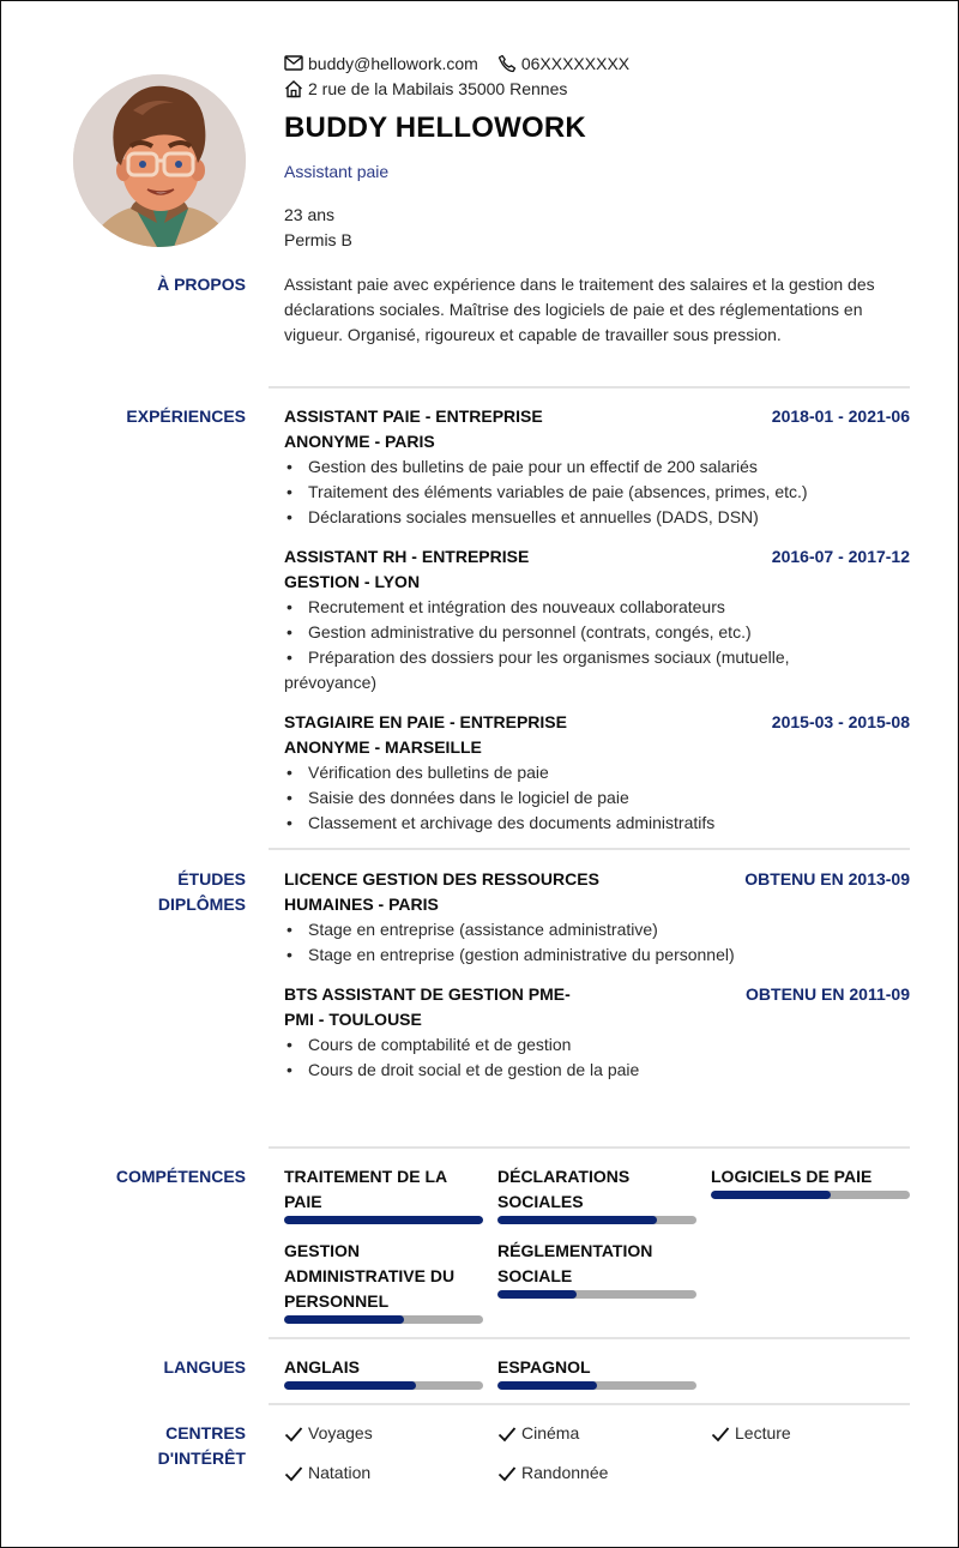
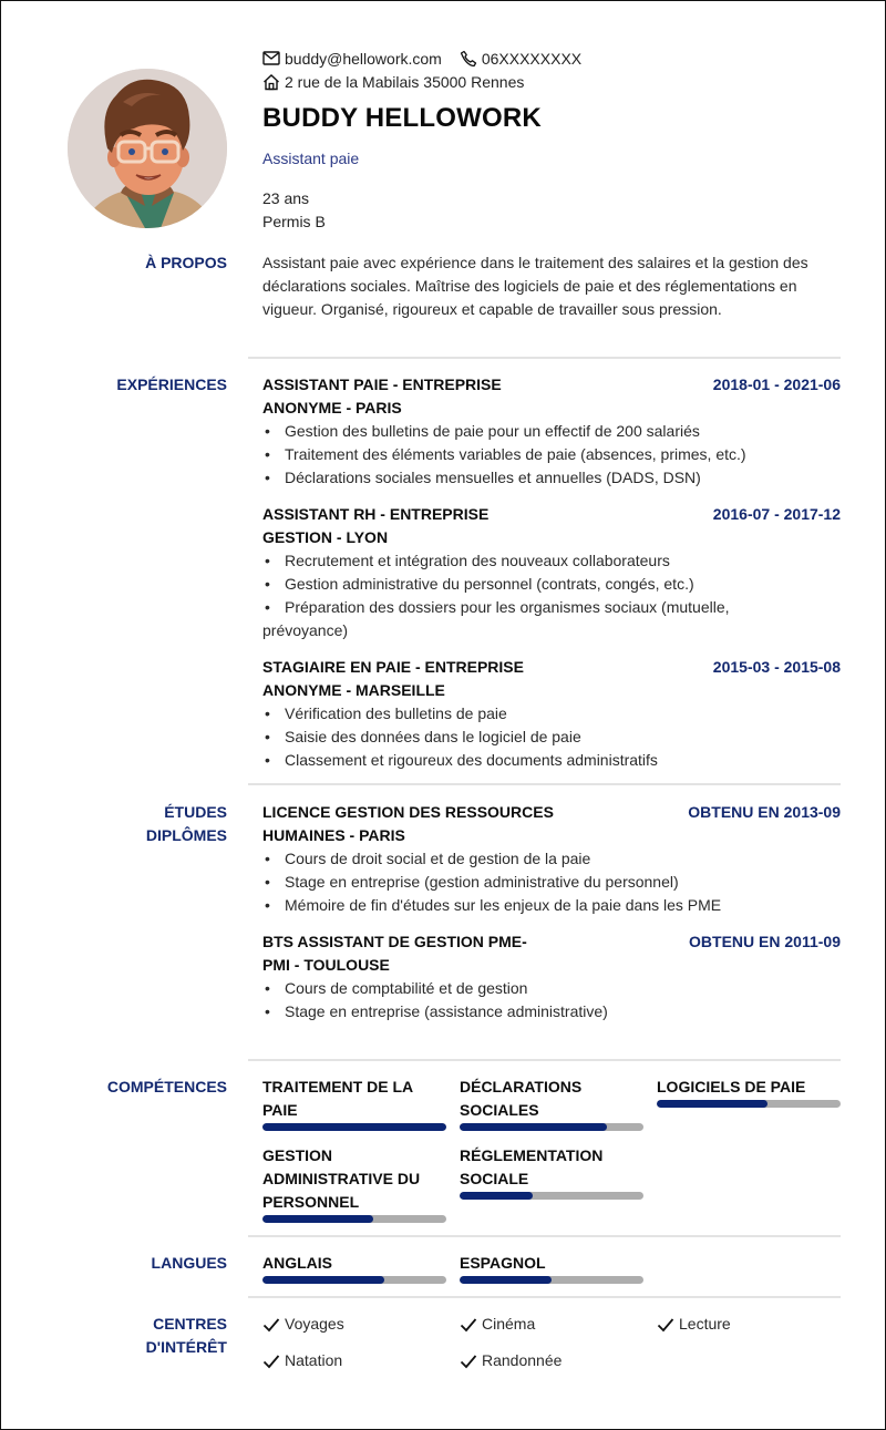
  buddy@hellowork.com
  06XXXXXXXX
  2 rue de la Mabilais 35000 Rennes
  BUDDY HELLOWORK
  Assistant paie
  23 ans
  Permis B
  À PROPOS
  Assistant paie avec expérience dans le traitement des salaires et la gestion des déclarations sociales. Maîtrise des logiciels de paie et des réglementations en vigueur. Organisé, rigoureux et capable de travailler sous pression.
  EXPÉRIENCES
  ASSISTANT PAIE - ENTREPRISE ANONYME - PARIS
  2018-01 - 2021-06
  • Gestion des bulletins de paie pour un effectif de 200 salariés
  • Traitement des éléments variables de paie (absences, primes, etc.)
  • Déclarations sociales mensuelles et annuelles (DADS, DSN)
  ASSISTANT RH - ENTREPRISE GESTION - LYON
  2016-07 - 2017-12
  • Recrutement et intégration des nouveaux collaborateurs
  • Gestion administrative du personnel (contrats, congés, etc.)
  • Préparation des dossiers pour les organismes sociaux (mutuelle, prévoyance)
  STAGIAIRE EN PAIE - ENTREPRISE ANONYME - MARSEILLE
  2015-03 - 2015-08
  • Vérification des bulletins de paie
  • Saisie des données dans le logiciel de paie
- • Classement et archivage des documents administratifs
+ • Classement et rigoureux des documents administratifs
  ÉTUDES
  DIPLÔMES
  LICENCE GESTION DES RESSOURCES HUMAINES - PARIS
  OBTENU EN 2013-09
- • Stage en entreprise (assistance administrative)
+ • Cours de droit social et de gestion de la paie
  • Stage en entreprise (gestion administrative du personnel)
+ • Mémoire de fin d'études sur les enjeux de la paie dans les PME
  BTS ASSISTANT DE GESTION PME-PMI - TOULOUSE
  OBTENU EN 2011-09
  • Cours de comptabilité et de gestion
- • Cours de droit social et de gestion de la paie
+ • Stage en entreprise (assistance administrative)
  COMPÉTENCES
  TRAITEMENT DE LA PAIE
  DÉCLARATIONS SOCIALES
  LOGICIELS DE PAIE
  GESTION ADMINISTRATIVE DU PERSONNEL
  RÉGLEMENTATION SOCIALE
  LANGUES
  ANGLAIS
  ESPAGNOL
  CENTRES
  D'INTÉRÊT
  Voyages
  Cinéma
  Lecture
  Natation
  Randonnée
